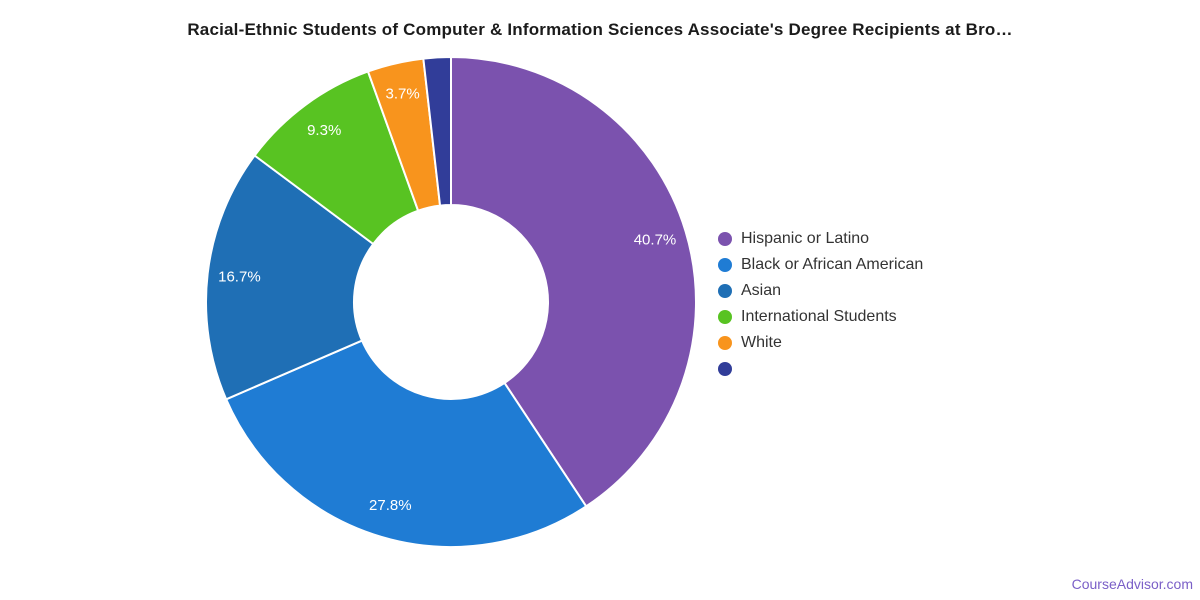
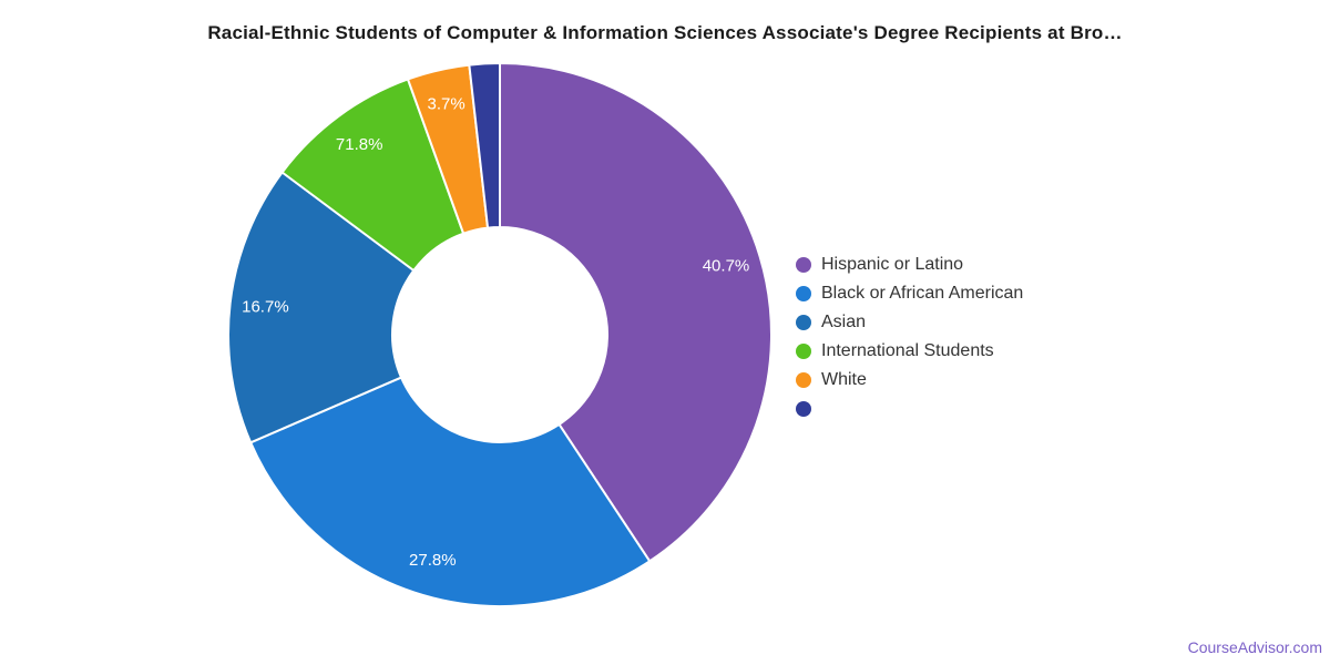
  Racial-Ethnic Students of Computer & Information Sciences Associate's Degree Recipients at Bro…
  40.7%
  27.8%
  16.7%
- 9.3%
+ 71.8%
  3.7%
  Hispanic or Latino
  Black or African American
  Asian
  International Students
  White
  CourseAdvisor.com
